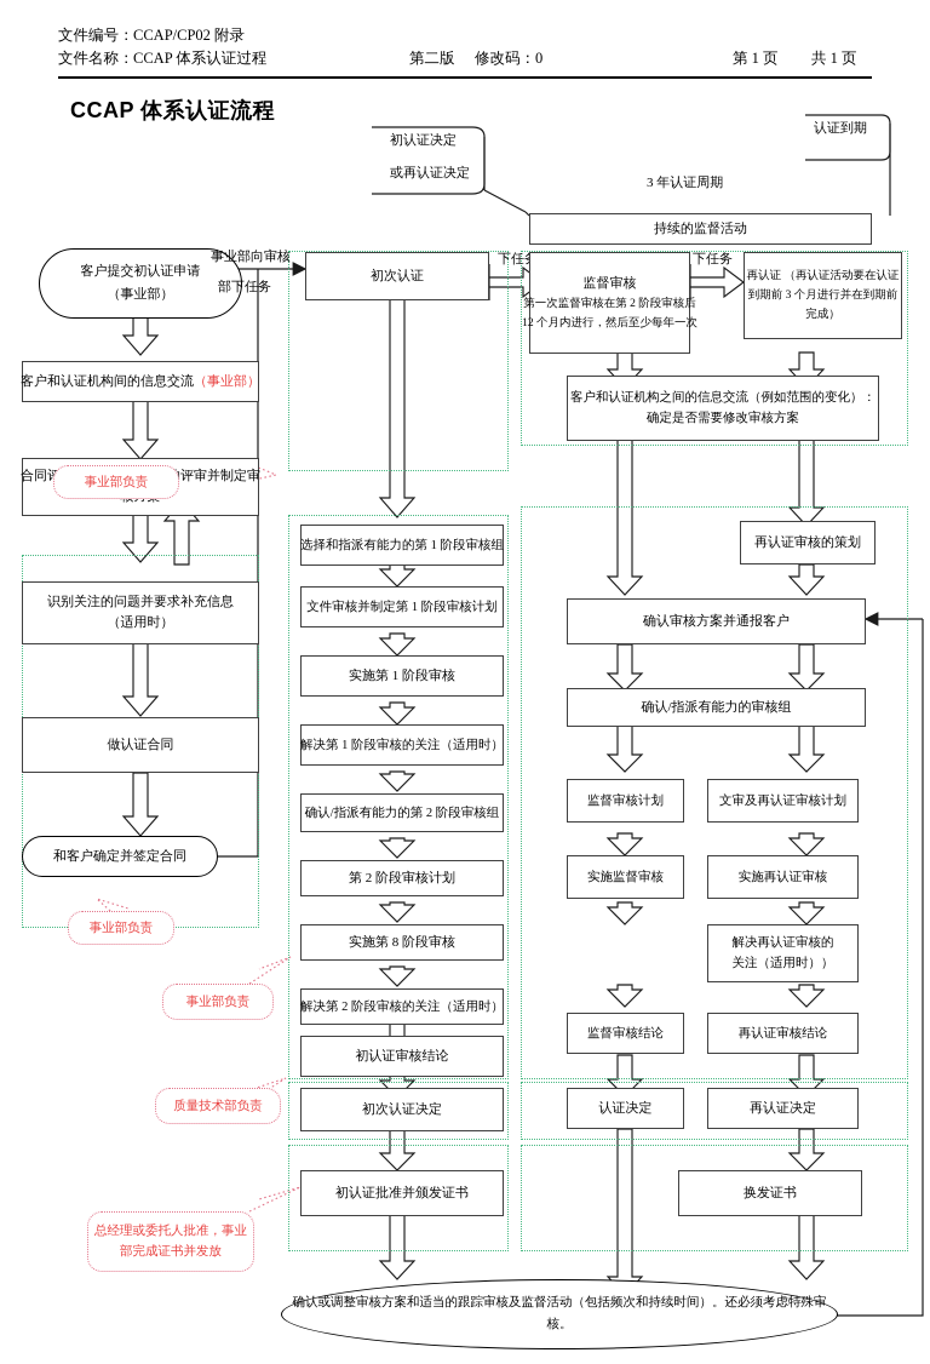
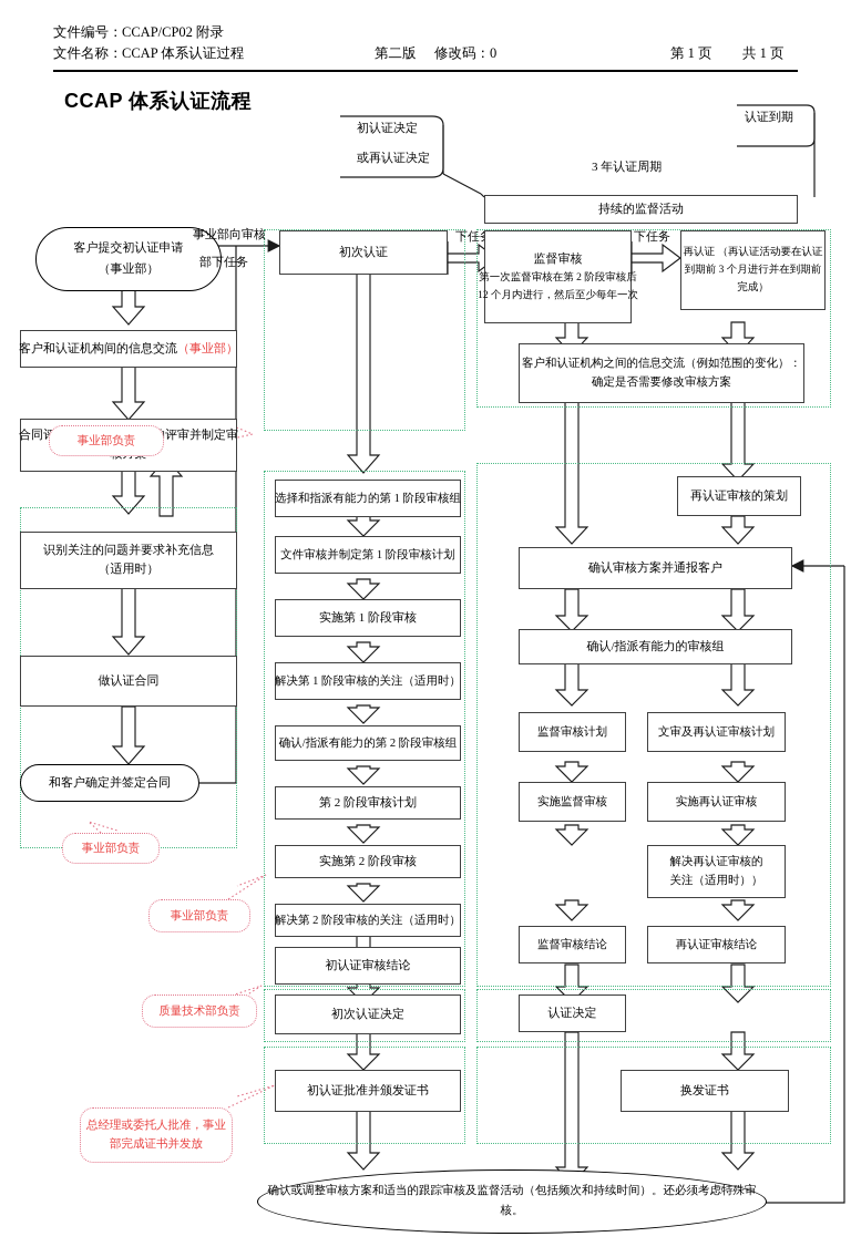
  文件编号：
  CCAP/CP02 附录
  文件名称：
  CCAP 体系认证过程
  第二版
  修改码：0
  第 1 页
  共 1 页
  CCAP 体系认证流程
  客户提交初认证申请
  （事业部）
  客户和认证机构间的信息交流（事业部）
  识别关注的问题并要求补充信息
  （适用时）
  做认证合同
  和客户确定并签定合同
  初认证决定
  或再认证决定
  认证到期
  3 年认证周期
  事业部向审核
  部下任务
  下任务
  持续的监督活动
  初次认证
  选择和指派有能力的第 1 阶段审核组
  文件审核并制定第 1 阶段审核计划
  实施第 1 阶段审核
  解决第 1 阶段审核的关注（适用时）
  确认/指派有能力的第 2 阶段审核组
  第 2 阶段审核计划
- 实施第 8 阶段审核
+ 实施第 2 阶段审核
  解决第 2 阶段审核的关注（适用时）
  初认证审核结论
  初次认证决定
  初认证批准并颁发证书
  监督审核
  第一次监督审核在第 2 阶段审核后
  12 个月内进行，然后至少每年一次
  再认证 （再认证活动要在认证
  到期前 3 个月进行并在到期前
  完成）
  客户和认证机构之间的信息交流（例如范围的变化）：
  确定是否需要修改审核方案
  再认证审核的策划
  确认审核方案并通报客户
  确认/指派有能力的审核组
  监督审核计划
  文审及再认证审核计划
  实施监督审核
  实施再认证审核
  解决再认证审核的
  关注（适用时））
  监督审核结论
  再认证审核结论
  认证决定
- 再认证决定
  换发证书
  确认或调整审核方案和适当的跟踪审核及监督活动（包括频次和持续时间）。还必须考虑特殊审核。
  事业部负责
  事业部负责
  事业部负责
  质量技术部负责
  总经理或委托人批准，事业
  部完成证书并发放
